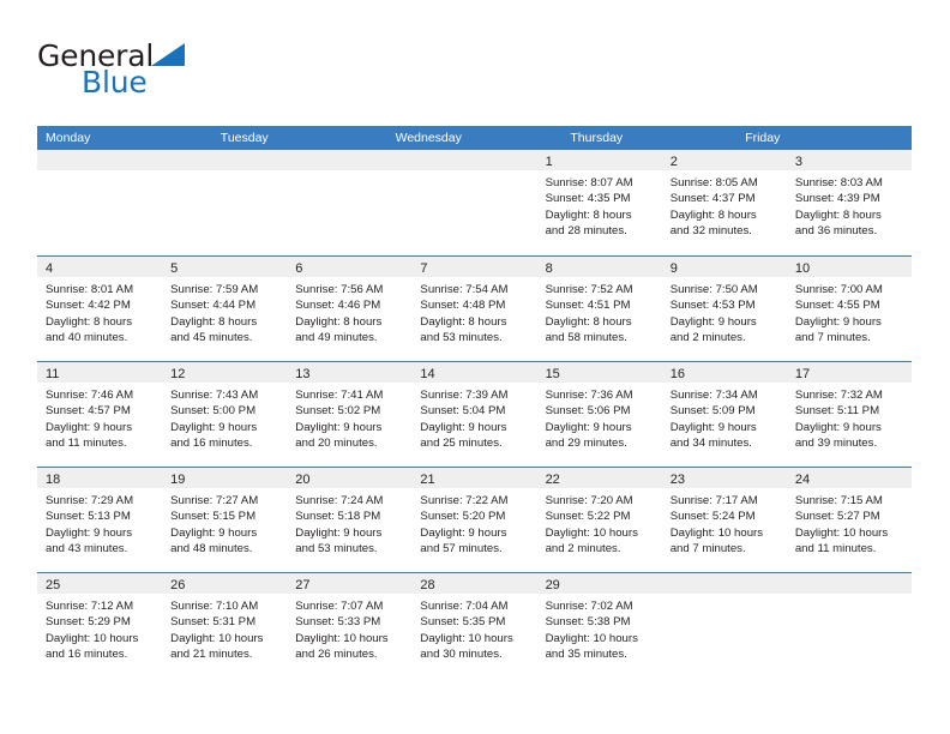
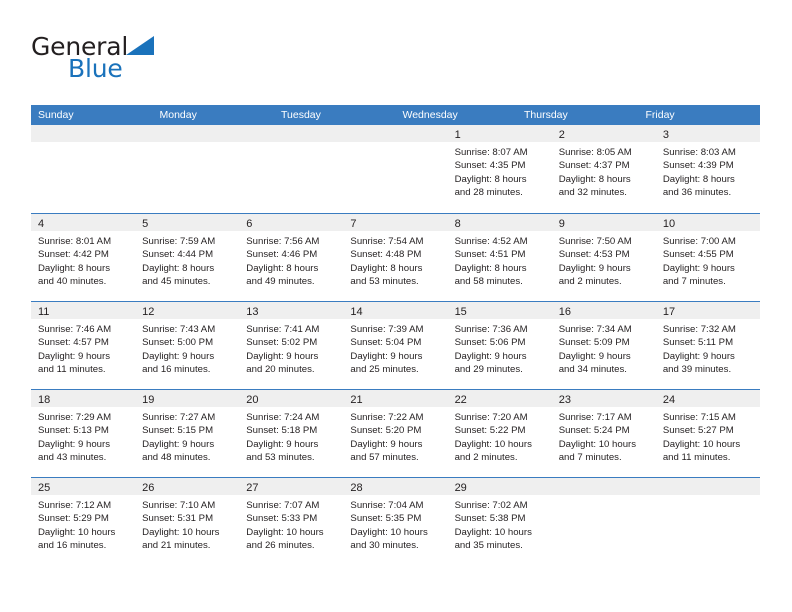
  General
  Blue
+ Sunday
  Monday
  Tuesday
  Wednesday
  Thursday
  Friday
  1
  Sunrise: 8:07 AM
  Sunset: 4:35 PM
  Daylight: 8 hours
  and 28 minutes.
  2
  Sunrise: 8:05 AM
  Sunset: 4:37 PM
  Daylight: 8 hours
  and 32 minutes.
  3
  Sunrise: 8:03 AM
  Sunset: 4:39 PM
  Daylight: 8 hours
  and 36 minutes.
  4
  Sunrise: 8:01 AM
  Sunset: 4:42 PM
  Daylight: 8 hours
  and 40 minutes.
  5
  Sunrise: 7:59 AM
  Sunset: 4:44 PM
  Daylight: 8 hours
  and 45 minutes.
  6
  Sunrise: 7:56 AM
  Sunset: 4:46 PM
  Daylight: 8 hours
  and 49 minutes.
  7
  Sunrise: 7:54 AM
  Sunset: 4:48 PM
  Daylight: 8 hours
  and 53 minutes.
  8
- Sunrise: 7:52 AM
+ Sunrise: 4:52 AM
  Sunset: 4:51 PM
  Daylight: 8 hours
  and 58 minutes.
  9
  Sunrise: 7:50 AM
  Sunset: 4:53 PM
  Daylight: 9 hours
  and 2 minutes.
  10
  Sunrise: 7:00 AM
  Sunset: 4:55 PM
  Daylight: 9 hours
  and 7 minutes.
  11
  Sunrise: 7:46 AM
  Sunset: 4:57 PM
  Daylight: 9 hours
  and 11 minutes.
  12
  Sunrise: 7:43 AM
  Sunset: 5:00 PM
  Daylight: 9 hours
  and 16 minutes.
  13
  Sunrise: 7:41 AM
  Sunset: 5:02 PM
  Daylight: 9 hours
  and 20 minutes.
  14
  Sunrise: 7:39 AM
  Sunset: 5:04 PM
  Daylight: 9 hours
  and 25 minutes.
  15
  Sunrise: 7:36 AM
  Sunset: 5:06 PM
  Daylight: 9 hours
  and 29 minutes.
  16
  Sunrise: 7:34 AM
  Sunset: 5:09 PM
  Daylight: 9 hours
  and 34 minutes.
  17
  Sunrise: 7:32 AM
  Sunset: 5:11 PM
  Daylight: 9 hours
  and 39 minutes.
  18
  Sunrise: 7:29 AM
  Sunset: 5:13 PM
  Daylight: 9 hours
  and 43 minutes.
  19
  Sunrise: 7:27 AM
  Sunset: 5:15 PM
  Daylight: 9 hours
  and 48 minutes.
  20
  Sunrise: 7:24 AM
  Sunset: 5:18 PM
  Daylight: 9 hours
  and 53 minutes.
  21
  Sunrise: 7:22 AM
  Sunset: 5:20 PM
  Daylight: 9 hours
  and 57 minutes.
  22
  Sunrise: 7:20 AM
  Sunset: 5:22 PM
  Daylight: 10 hours
  and 2 minutes.
  23
  Sunrise: 7:17 AM
  Sunset: 5:24 PM
  Daylight: 10 hours
  and 7 minutes.
  24
  Sunrise: 7:15 AM
  Sunset: 5:27 PM
  Daylight: 10 hours
  and 11 minutes.
  25
  Sunrise: 7:12 AM
  Sunset: 5:29 PM
  Daylight: 10 hours
  and 16 minutes.
  26
  Sunrise: 7:10 AM
  Sunset: 5:31 PM
  Daylight: 10 hours
  and 21 minutes.
  27
  Sunrise: 7:07 AM
  Sunset: 5:33 PM
  Daylight: 10 hours
  and 26 minutes.
  28
  Sunrise: 7:04 AM
  Sunset: 5:35 PM
  Daylight: 10 hours
  and 30 minutes.
  29
  Sunrise: 7:02 AM
  Sunset: 5:38 PM
  Daylight: 10 hours
  and 35 minutes.
